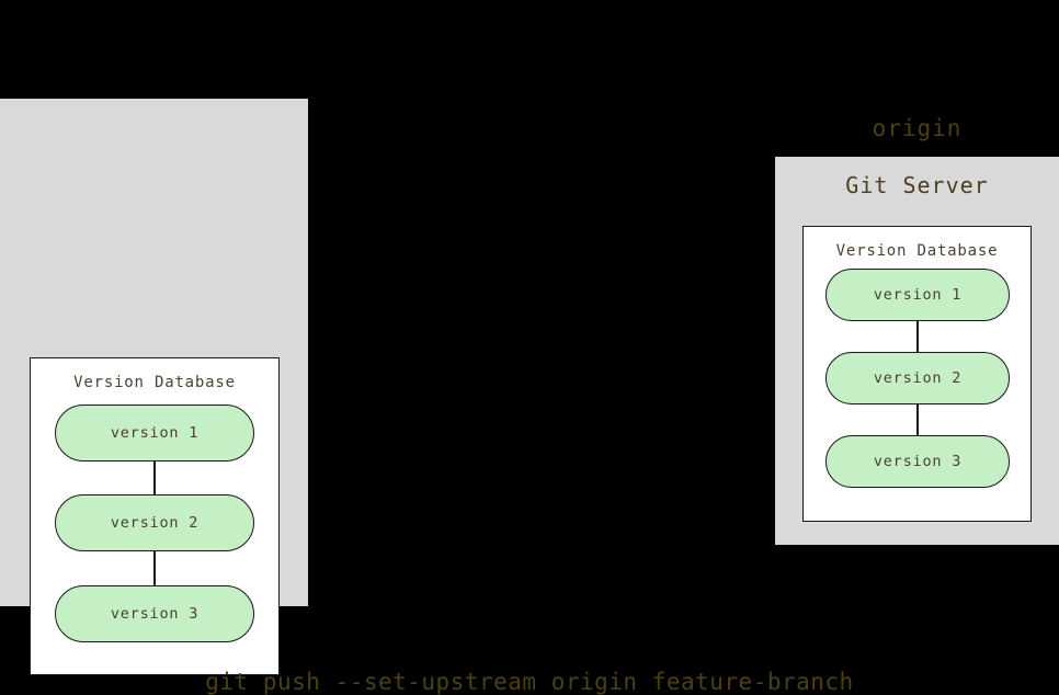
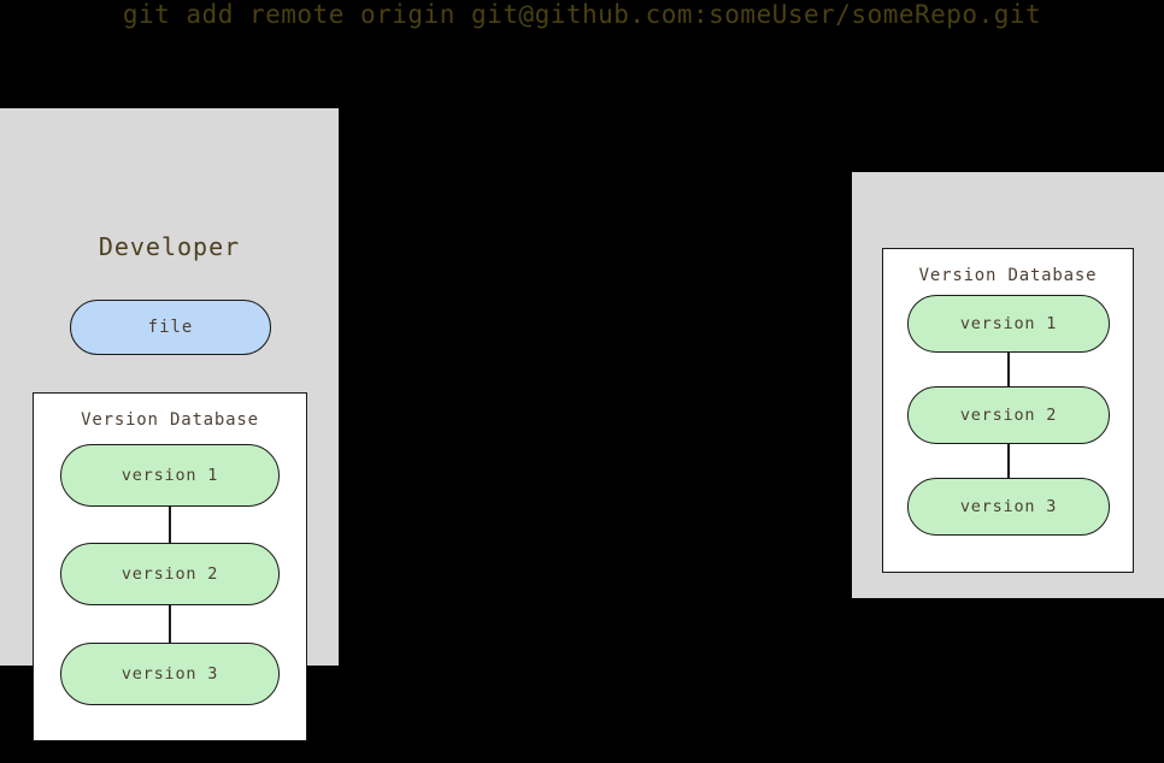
+ git add remote origin git@github.com:someUser/someRepo.git
+ Developer
+ file
  Version Database
  version 1
  version 2
  version 3
- origin
- Git Server
  Version Database
  version 1
  version 2
  version 3
- git push --set-upstream origin feature-branch
